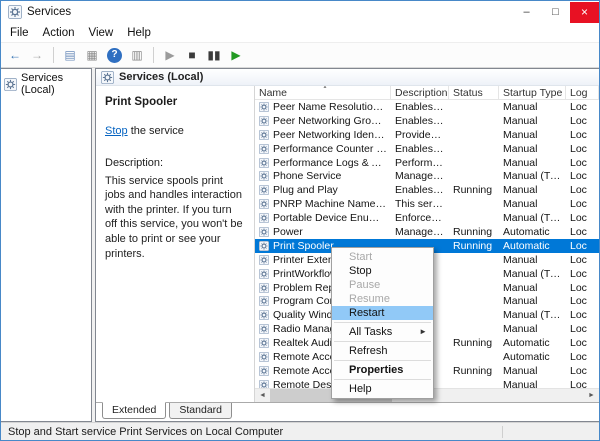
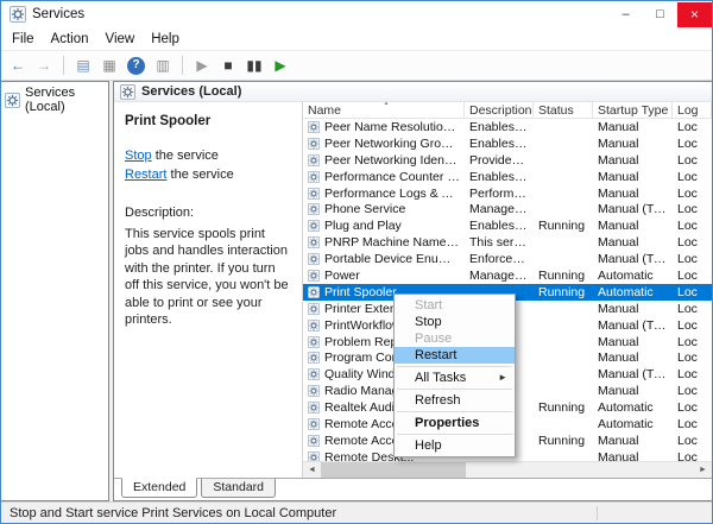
  Services
  –
  □
  ×
  File
  Action
  View
  Help
  ←
  →
  ▤
  ▦
  ?
  ▥
  ▶
  ■
  ▮▮
  ▶
  Services (Local)
  Services (Local)
  Print Spooler
  Stop the service
+ Restart the service
  Description:
  This service spools print jobs and handles interaction with the printer. If you turn off this service, you won't be able to print or see your printers.
  Name
  Description
  Status
  Startup Type
  Log
  Peer Name Resolution P
  Enables ser
  Manual
  Loc
  Peer Networking Groupi
  Manual
  Loc
  Peer Networking Identity
  Provides id
  Manual
  Loc
  Performance Counter DL
  Manual
  Loc
  Performance Logs & Ale
  Performanc
  Manual
  Loc
  Phone Service
  Manages th
  Manual (Trig..
  Loc
  Plug and Play
  Enables a c
  Running
  Manual
  Loc
  This service
  Manual
  Loc
  Portable Device Enumer
  Enforces gr
  Manual (Trig..
  Loc
  Power
  Manages p.
  Running
  Automatic
  Loc
  Print Spooler
  Running
  Automatic
  Loc
  Manual
  Loc
  PrintWorkflo
  Manual (Trig..
  Loc
  Manual
  Loc
  Manual
  Loc
  Quality Wind
  Manual (Trig..
  Loc
  Manual
  Loc
  Running
  Automatic
  Loc
  Automatic
  Loc
  Running
  Manual
  Loc
  Manual
  Loc
  Extended
  Standard
  Stop and Start service Print Services on Local Computer
  Start
  Stop
  Pause
- Resume
  Restart
  All Tasks
  ►
  Refresh
  Properties
  Help
